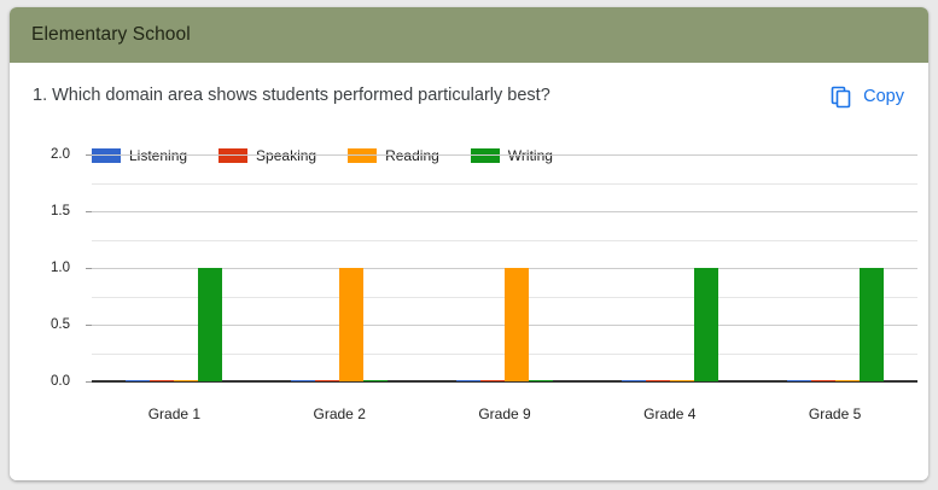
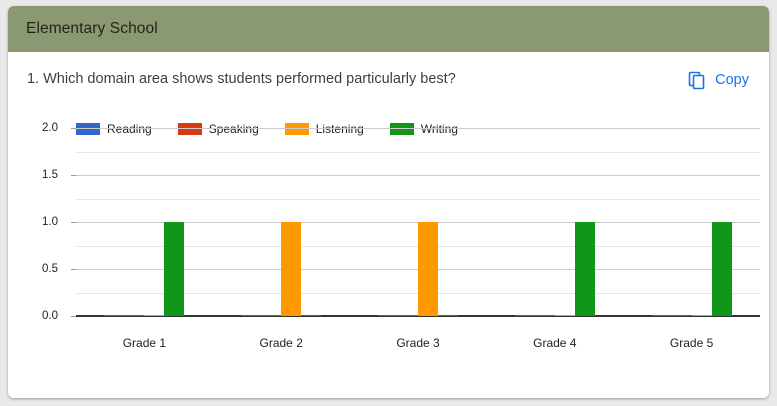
  Elementary School
  1. Which domain area shows students performed particularly best?
  Copy
- Listening
+ Reading
  Speaking
- Reading
+ Listening
  Writing
  0.0
  0.5
  1.0
  1.5
  2.0
  Grade 1
  Grade 2
- Grade 9
+ Grade 3
  Grade 4
  Grade 5
